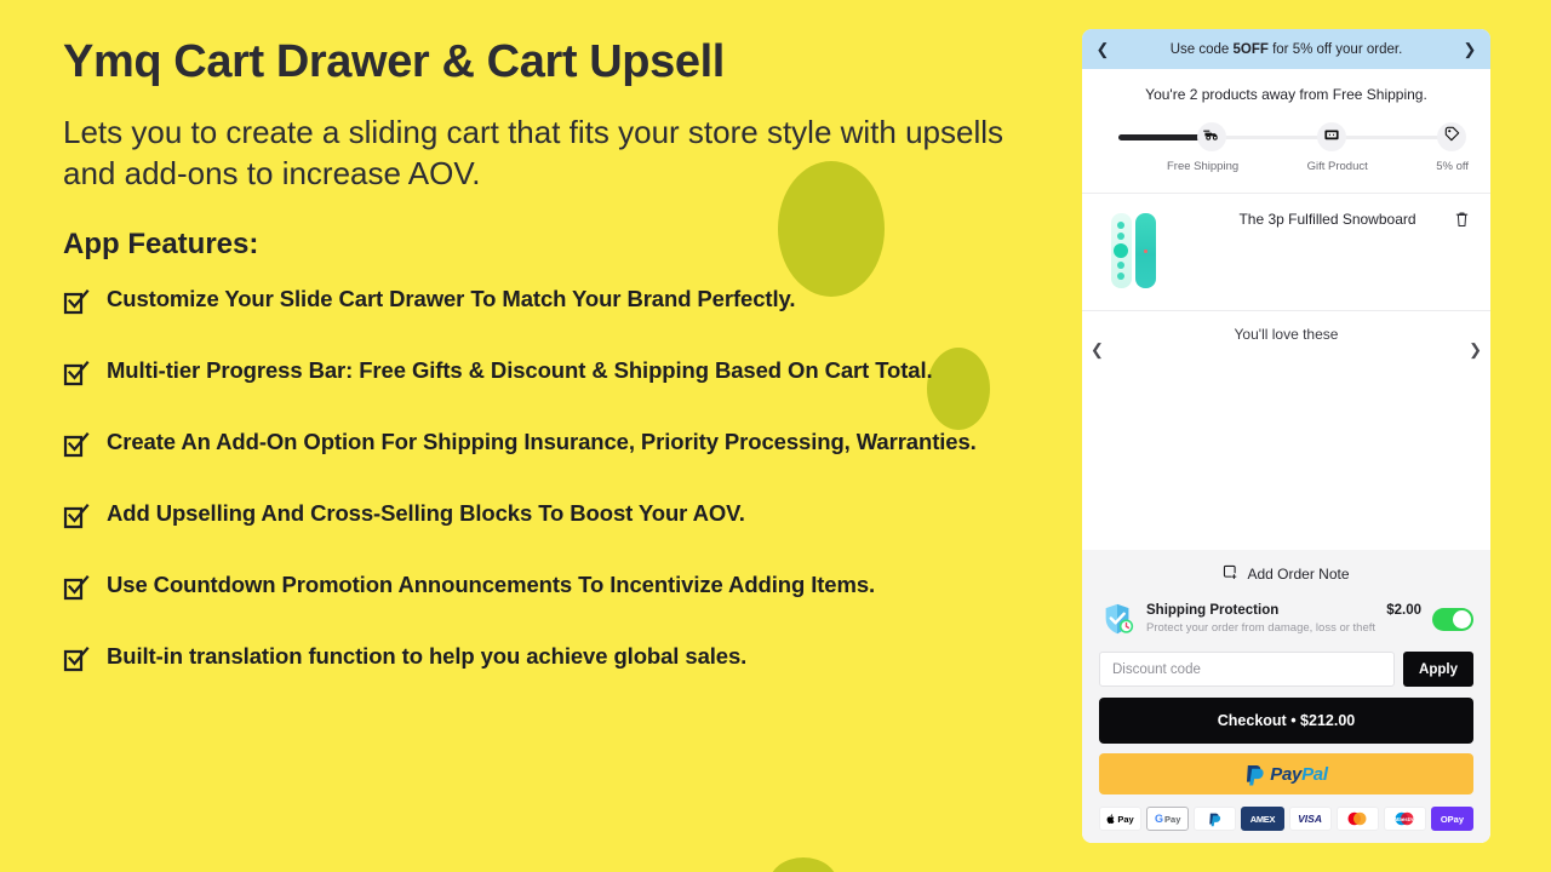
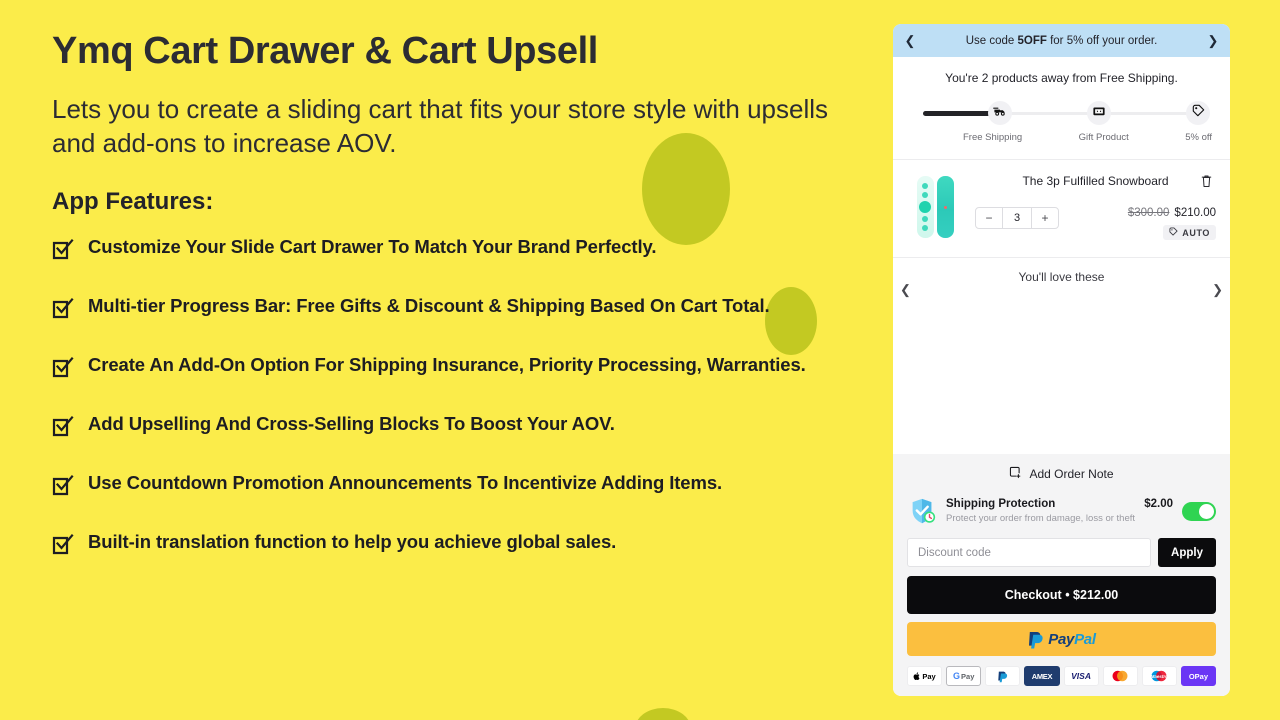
  Ymq Cart Drawer & Cart Upsell
  Lets you to create a sliding cart that fits your store style with upsells and add-ons to increase AOV.
  App Features:
  Customize Your Slide Cart Drawer To Match Your Brand Perfectly.
  Multi-tier Progress Bar: Free Gifts & Discount & Shipping Based On Cart Total.
  Create An Add-On Option For Shipping Insurance, Priority Processing, Warranties.
  Add Upselling And Cross-Selling Blocks To Boost Your AOV.
  Use Countdown Promotion Announcements To Incentivize Adding Items.
  Built-in translation function to help you achieve global sales.
  ❮
  Use code 5OFF for 5% off your order.
  ❯
  You're 2 products away from Free Shipping.
  Free Shipping
  Gift Product
  5% off
  The 3p Fulfilled Snowboard
+ −
+ 3
+ +
+ $300.00 $210.00
+ AUTO
  You'll love these
  ❮
  ❯
  Add Order Note
  Shipping Protection
  $2.00
  Protect your order from damage, loss or theft
  Discount code
  Apply
  Checkout • $212.00
  PayPal
  Pay
  G
  Pay
  AMEX
  VISA
  OPay
